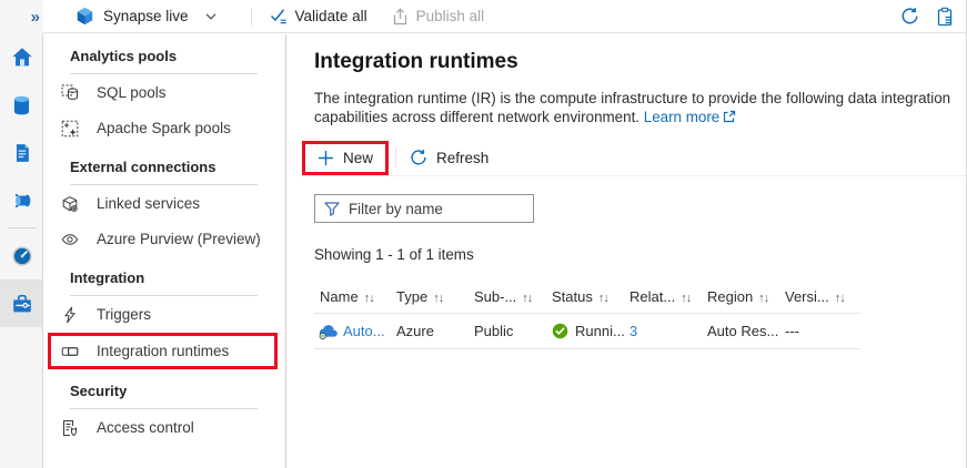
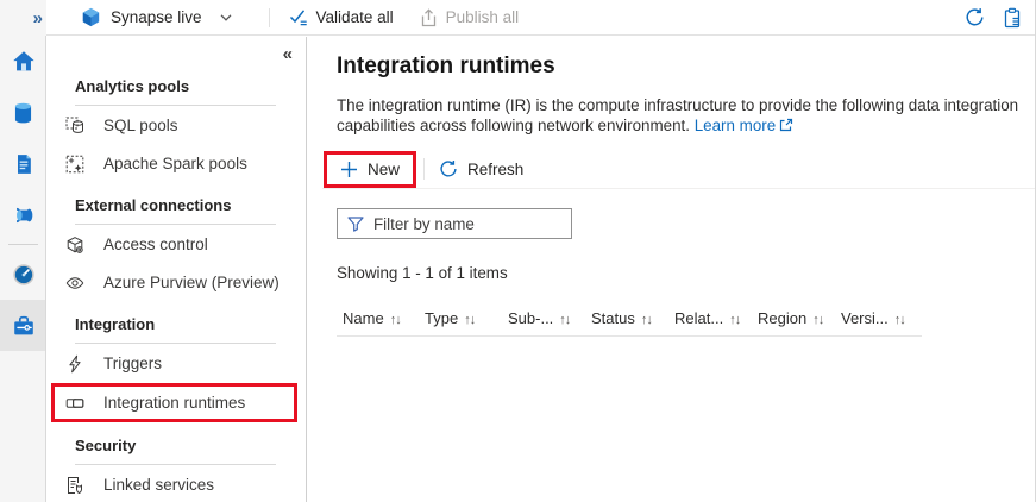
  »
  Synapse live
  Validate all
  Publish all
+ «
  Analytics pools
  SQL pools
  Apache Spark pools
  External connections
- Linked services
+ Access control
  Azure Purview (Preview)
  Integration
  Triggers
  Integration runtimes
  Security
- Access control
+ Linked services
  Integration runtimes
- The integration runtime (IR) is the compute infrastructure to provide the following data integration capabilities across different network environment. Learn more
+ The integration runtime (IR) is the compute infrastructure to provide the following data integration capabilities across following network environment. Learn more
  New
  Refresh
  Filter by name
  Showing 1 - 1 of 1 items
  Name
  ↑↓
  Type
  ↑↓
  Sub-...
  ↑↓
  Status
  ↑↓
  Relat...
  ↑↓
  Region
  ↑↓
  Versi...
  ↑↓
- Auto...
- Azure
- Public
- Runni...
- 3
- Auto Res...
- ---
